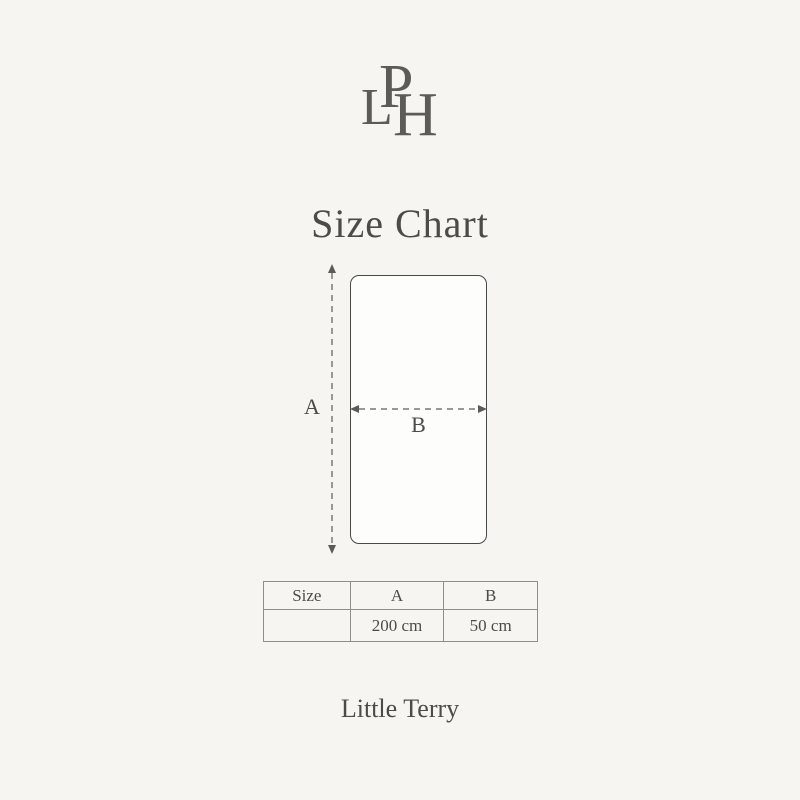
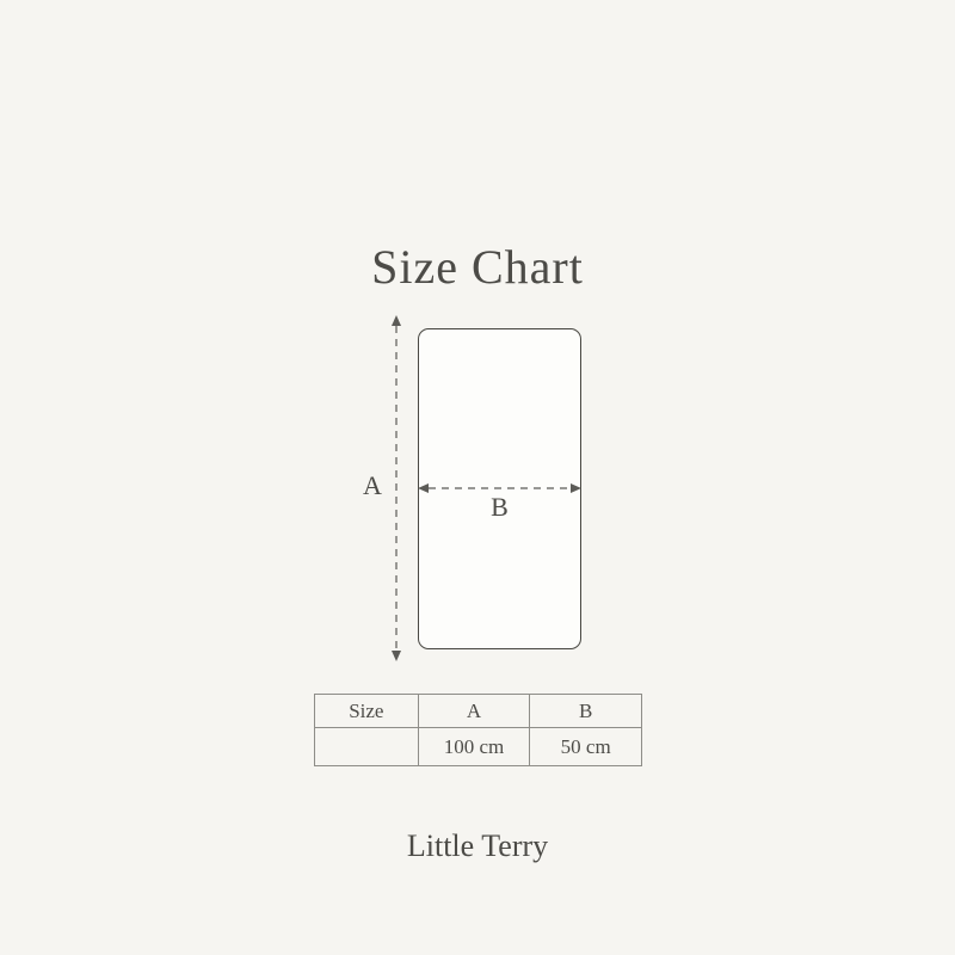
- L
- P
- H
  Size Chart
  A
  B
  Size	A	B
- 	200 cm	50 cm
+ 	100 cm	50 cm
  Little Terry
